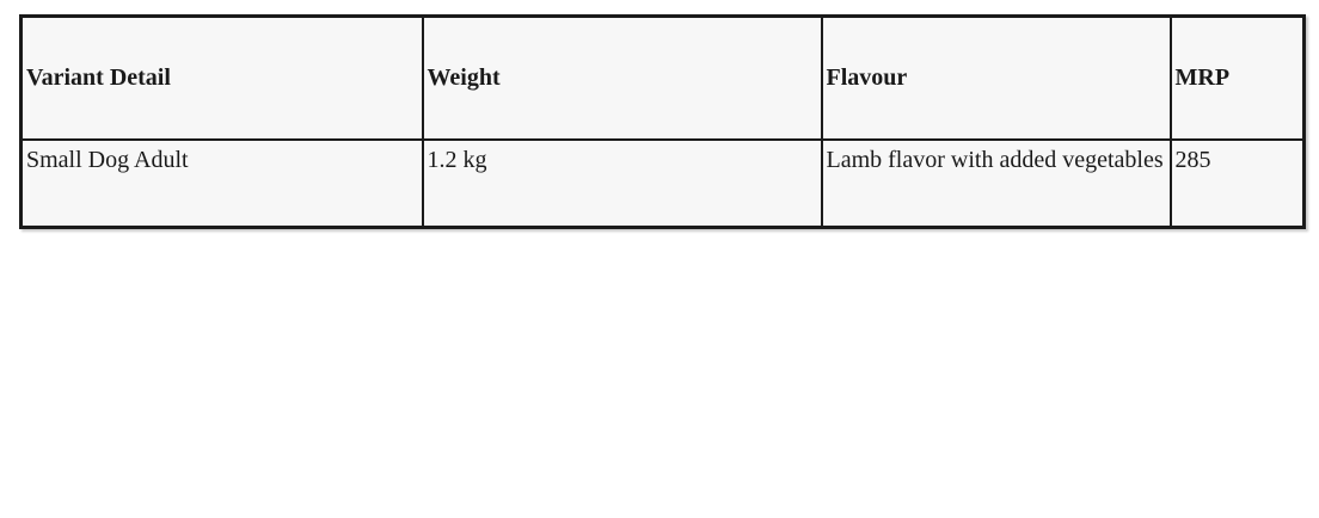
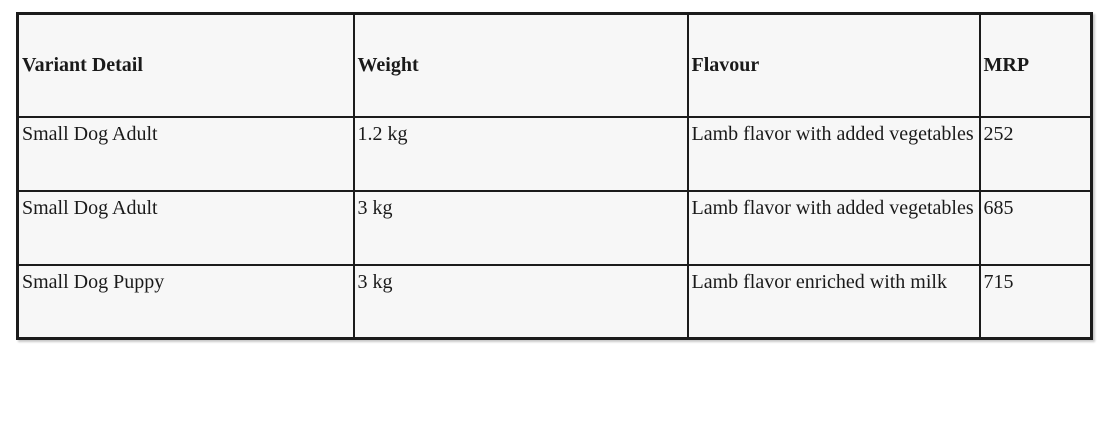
  Variant Detail	Weight	Flavour	MRP
- Small Dog Adult	1.2 kg	Lamb flavor with added vegetables	285
+ Small Dog Adult	1.2 kg	Lamb flavor with added vegetables	252
+ Small Dog Adult	3 kg	Lamb flavor with added vegetables	685
+ Small Dog Puppy	3 kg	Lamb flavor enriched with milk	715
